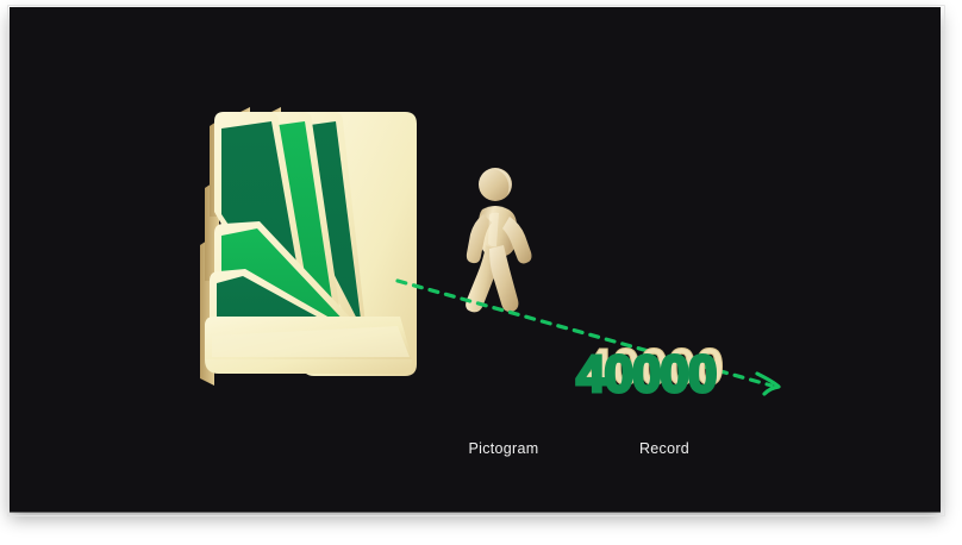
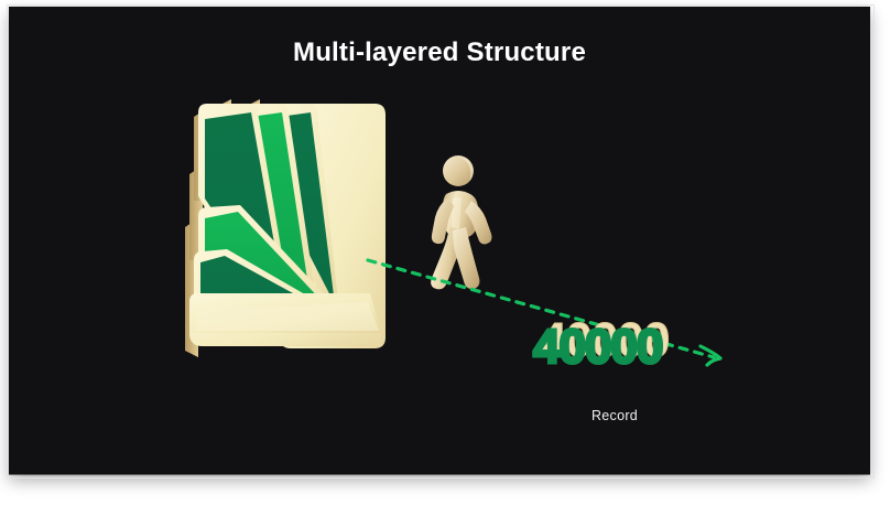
+ Multi-layered Structure
  40000
  40000
- Pictogram
  Record
